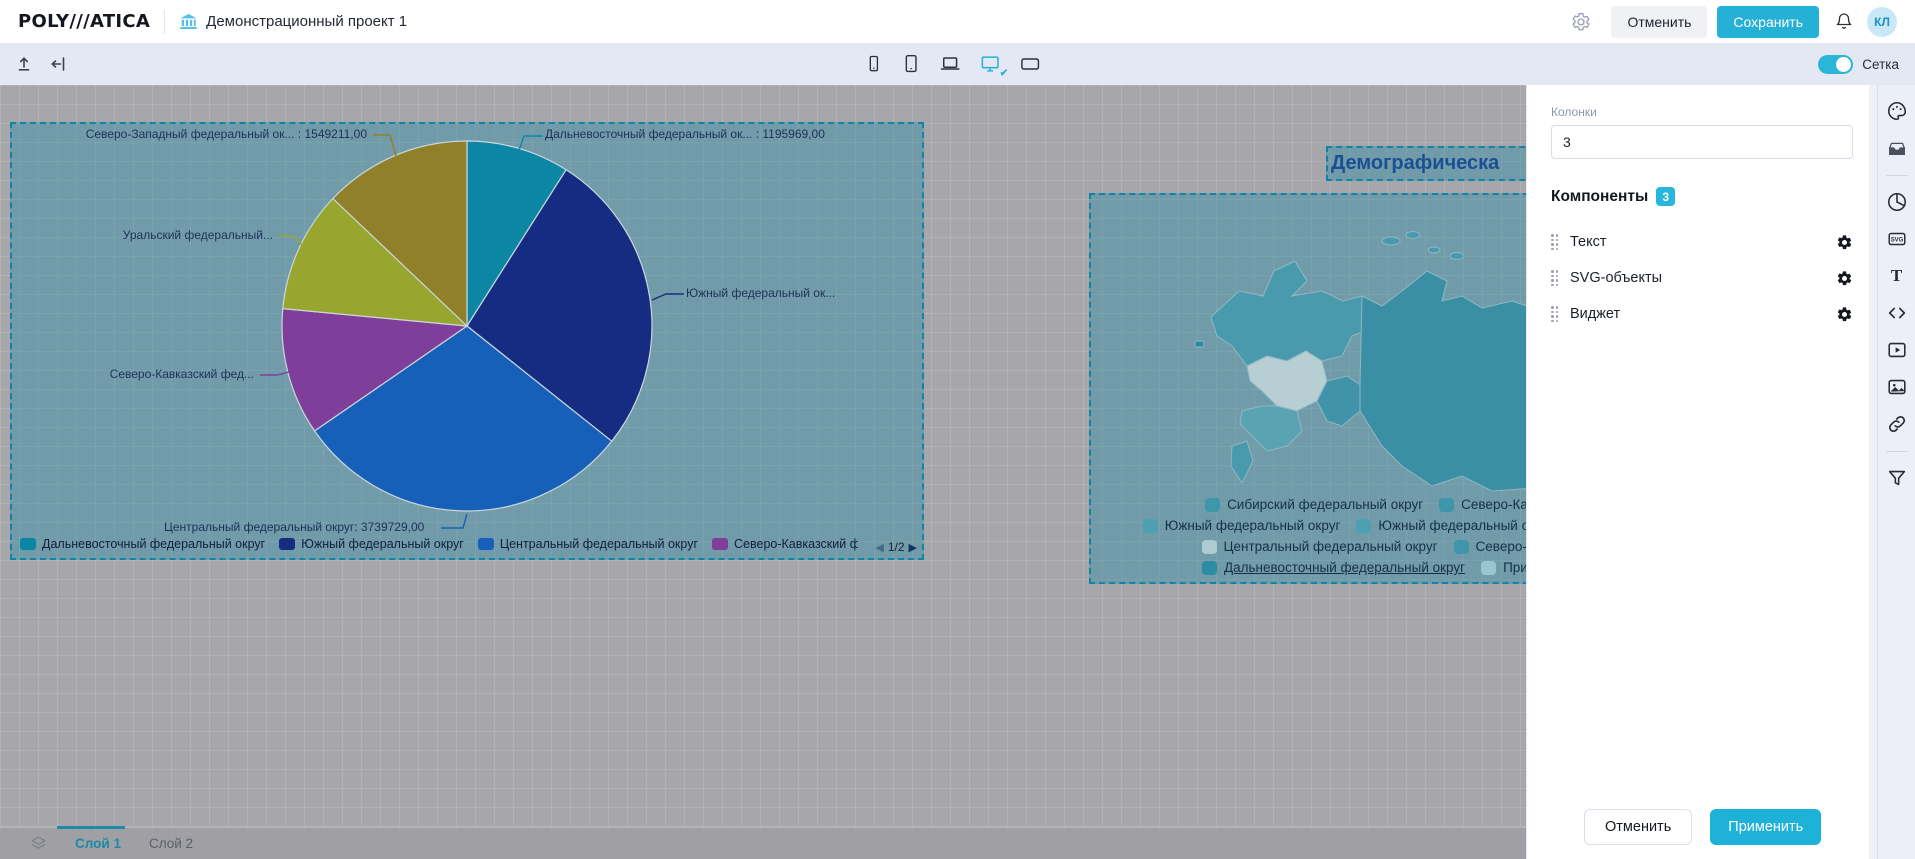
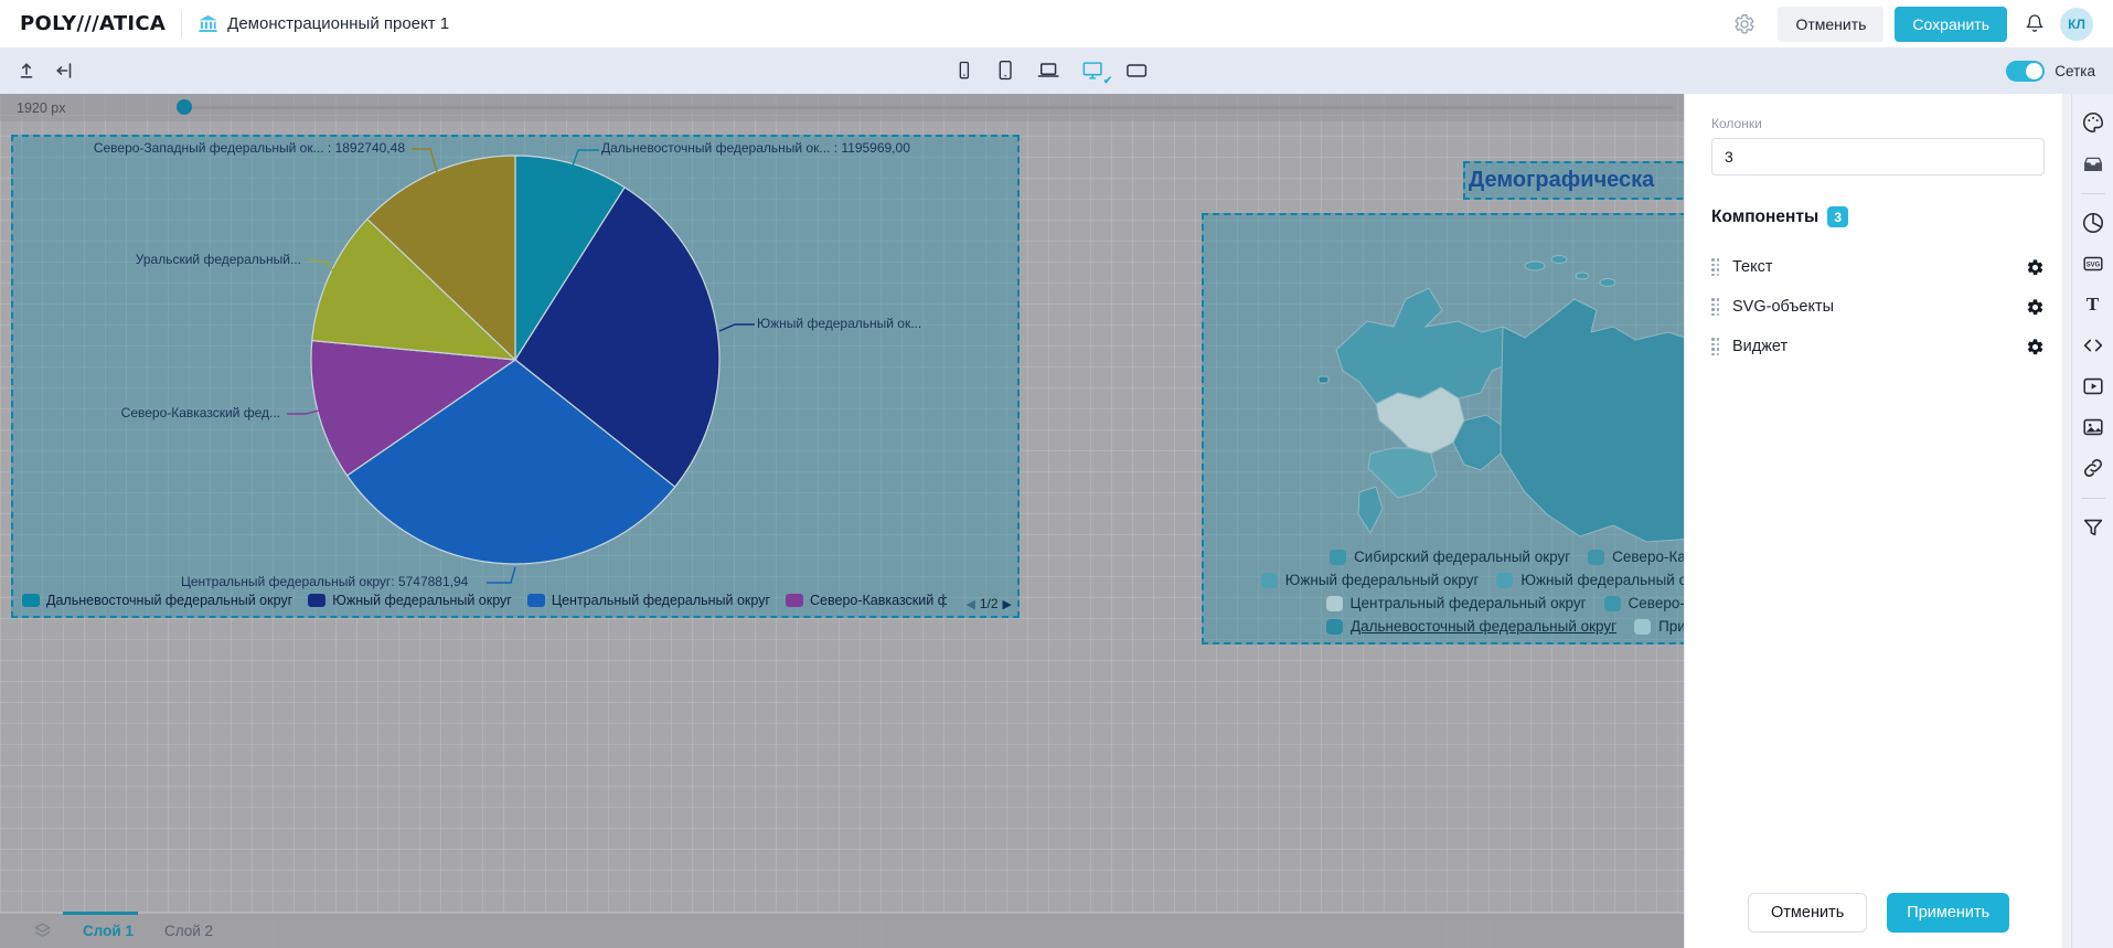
  POLY///ATICA
  Демонстрационный проект 1
  Отменить
  Сохранить
  КЛ
  ✔
  Сетка
+ 1920 px
- Северо-Западный федеральный ок... : 1549211,00
+ Северо-Западный федеральный ок... : 1892740,48
  Дальневосточный федеральный ок... : 1195969,00
  Уральский федеральный...
  Южный федеральный ок...
  Северо-Кавказский фед...
- Центральный федеральный округ: 3739729,00
+ Центральный федеральный округ: 5747881,94
  Дальневосточный федеральный округ
  Южный федеральный округ
  Центральный федеральный округ
  ◀
  1/2
  ▶
  Демографическа
  Сибирский федеральный округ
  Северо-Ка
  Южный федеральный округ
  Южный федеральный
  Центральный федеральный округ
  Северо-
  Дальневосточный федеральный округ
  При
  Слой 1
  Слой 2
  Колонки
  3
  Компоненты
  3
  Текст
  SVG-объекты
  Виджет
  Отменить
  Применить
  T
